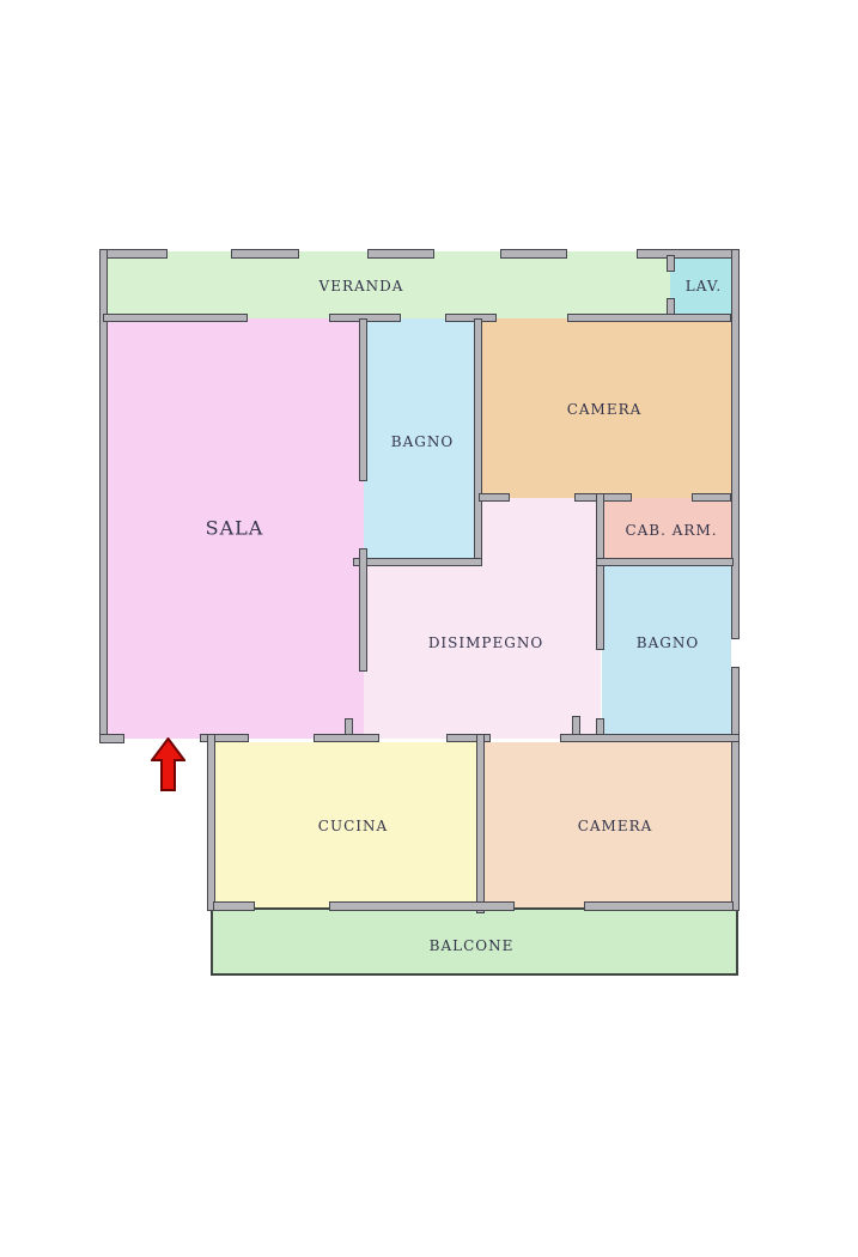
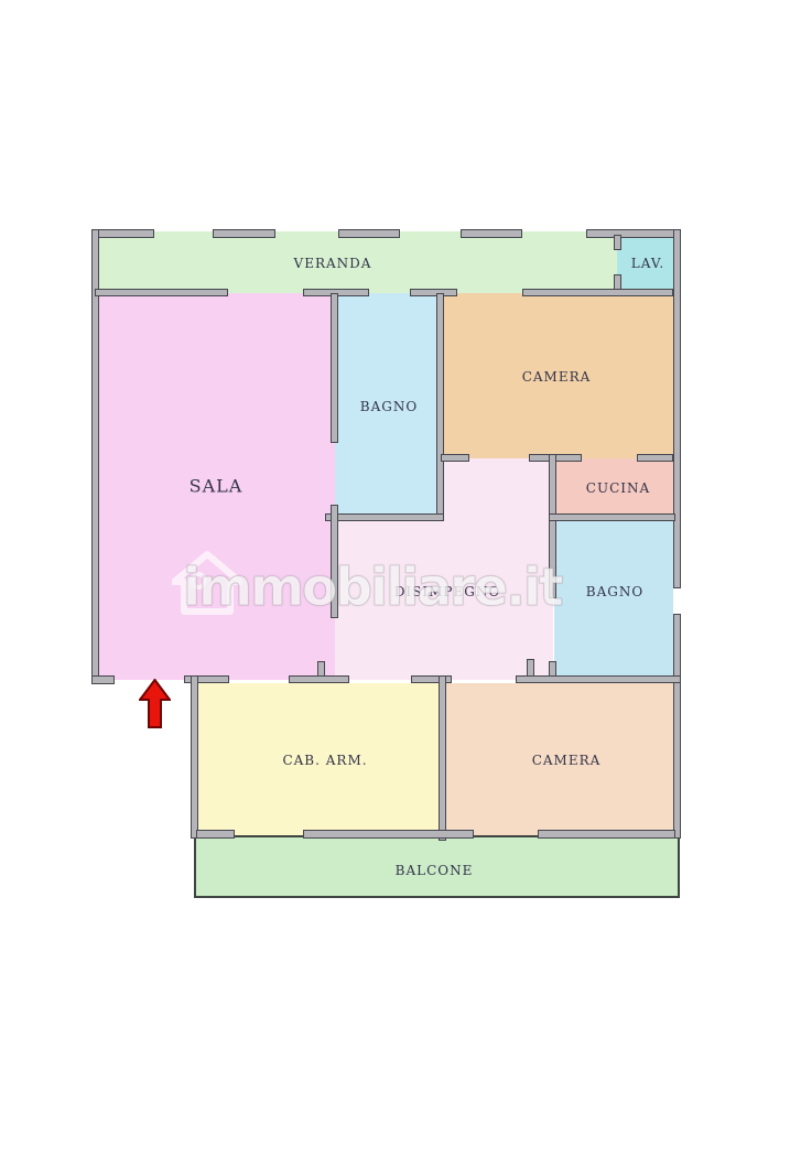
+ immobiliare.it
  VERANDA
  LAV.
  SALA
  DISIMPEGNO
  BAGNO
  CAMERA
- CAB. ARM.
+ CUCINA
  BAGNO
- CUCINA
+ CAB. ARM.
  CAMERA
  BALCONE
